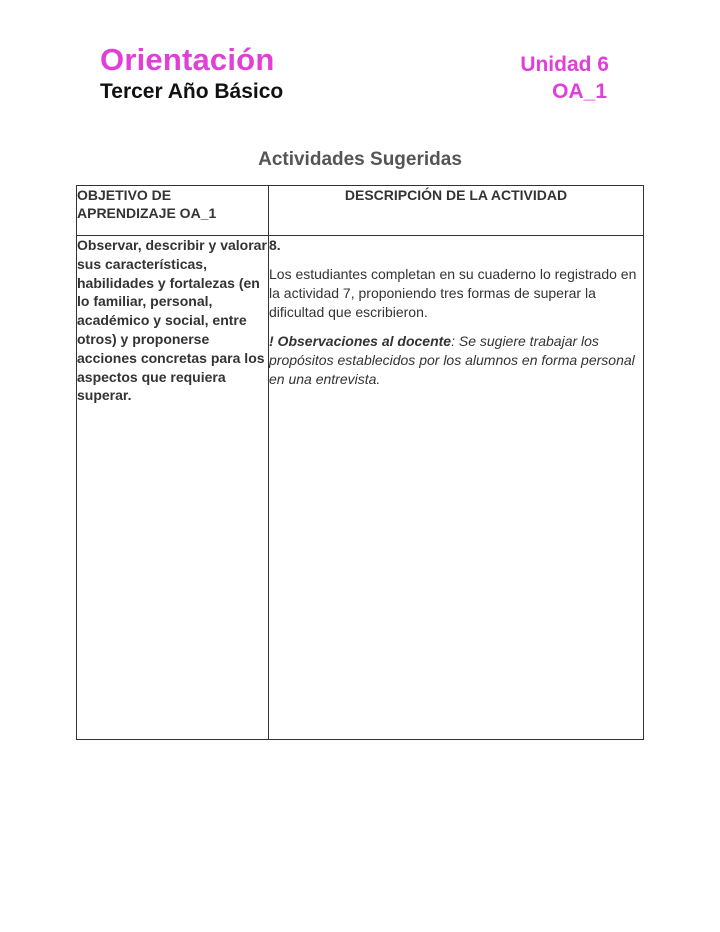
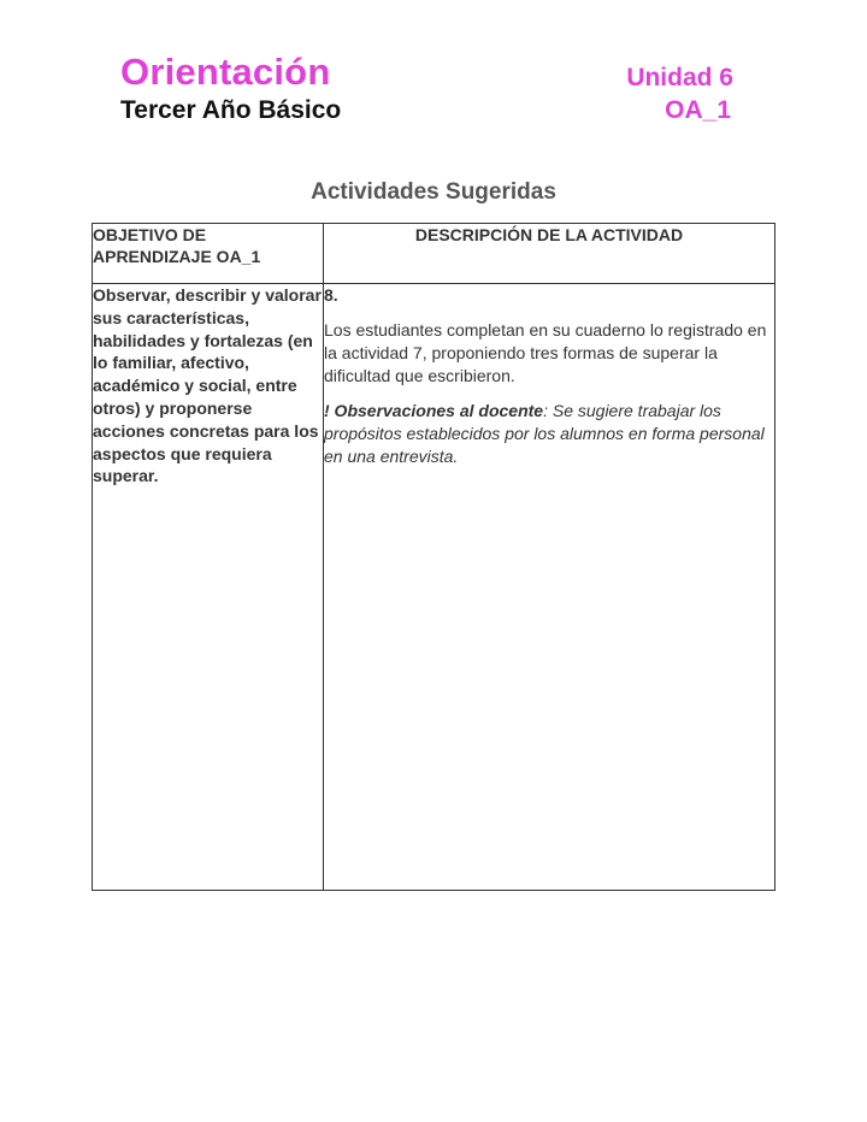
  Orientación
  Tercer Año Básico
  Unidad 6
  OA_1
  Actividades Sugeridas
  OBJETIVO DE APRENDIZAJE OA_1	DESCRIPCIÓN DE LA ACTIVIDAD
- Observar, describir y valorar sus características, habilidades y fortalezas (en lo familiar, personal, académico y social, entre otros) y proponerse acciones concretas para los aspectos que requiera superar.	8. Los estudiantes completan en su cuaderno lo registrado en la actividad 7, proponiendo tres formas de superar la dificultad que escribieron. ! Observaciones al docente: Se sugiere trabajar los propósitos establecidos por los alumnos en forma personal en una entrevista.
+ Observar, describir y valorar sus características, habilidades y fortalezas (en lo familiar, afectivo, académico y social, entre otros) y proponerse acciones concretas para los aspectos que requiera superar.	8. Los estudiantes completan en su cuaderno lo registrado en la actividad 7, proponiendo tres formas de superar la dificultad que escribieron. ! Observaciones al docente: Se sugiere trabajar los propósitos establecidos por los alumnos en forma personal en una entrevista.
